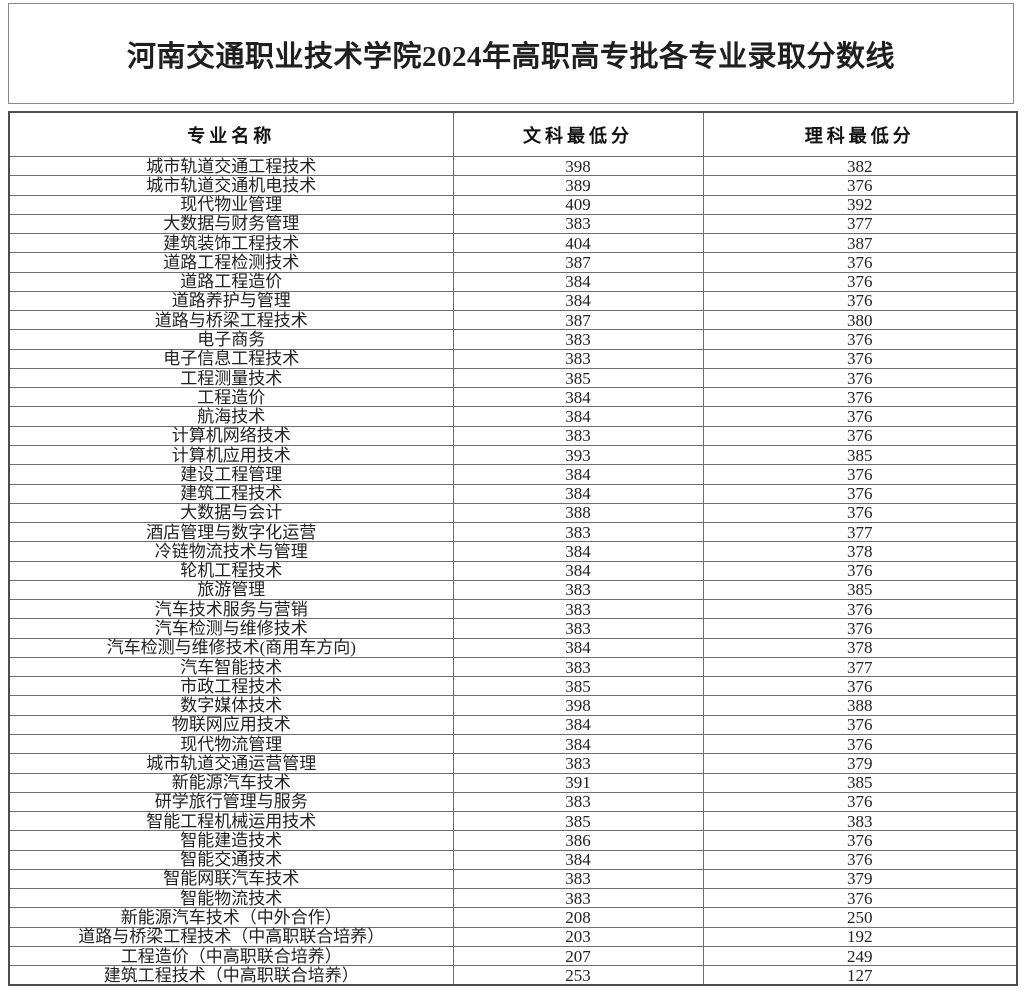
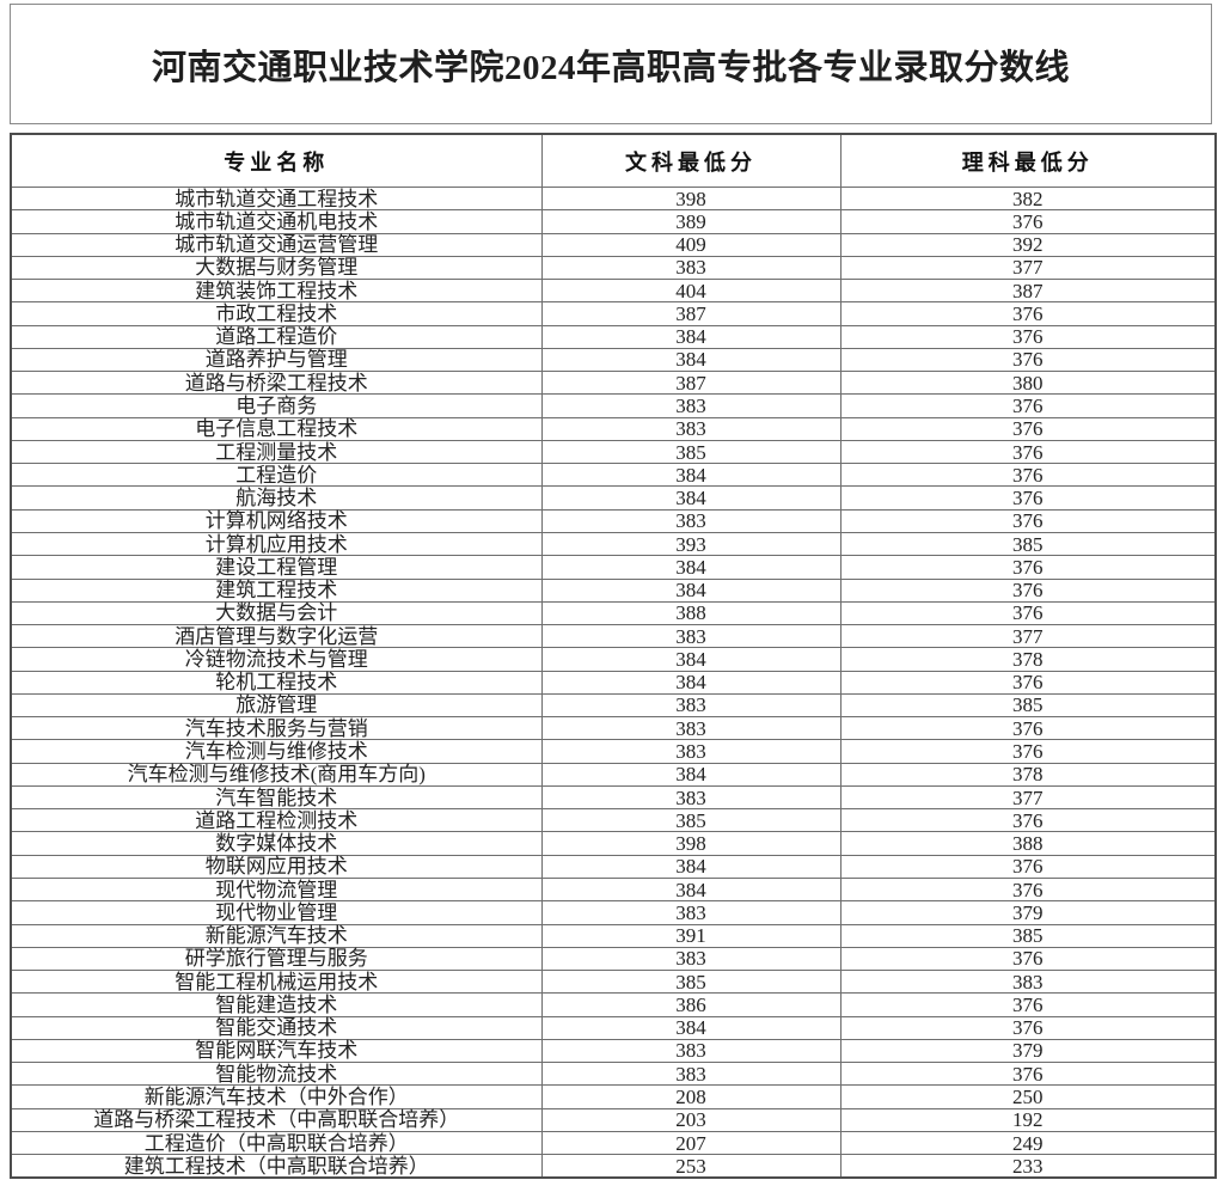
  河南交通职业技术学院2024年高职高专批各专业录取分数线
  专业名称	文科最低分	理科最低分
  城市轨道交通工程技术	398	382
  城市轨道交通机电技术	389	376
- 现代物业管理	409	392
+ 城市轨道交通运营管理	409	392
  大数据与财务管理	383	377
  建筑装饰工程技术	404	387
- 道路工程检测技术	387	376
+ 市政工程技术	387	376
  道路工程造价	384	376
  道路养护与管理	384	376
  道路与桥梁工程技术	387	380
  电子商务	383	376
  电子信息工程技术	383	376
  工程测量技术	385	376
  工程造价	384	376
  航海技术	384	376
  计算机网络技术	383	376
  计算机应用技术	393	385
  建设工程管理	384	376
  建筑工程技术	384	376
  大数据与会计	388	376
  酒店管理与数字化运营	383	377
  冷链物流技术与管理	384	378
  轮机工程技术	384	376
  旅游管理	383	385
  汽车技术服务与营销	383	376
  汽车检测与维修技术	383	376
  汽车检测与维修技术(商用车方向)	384	378
  汽车智能技术	383	377
- 市政工程技术	385	376
+ 道路工程检测技术	385	376
  数字媒体技术	398	388
  物联网应用技术	384	376
  现代物流管理	384	376
- 城市轨道交通运营管理	383	379
+ 现代物业管理	383	379
  新能源汽车技术	391	385
  研学旅行管理与服务	383	376
  智能工程机械运用技术	385	383
  智能建造技术	386	376
  智能交通技术	384	376
  智能网联汽车技术	383	379
  智能物流技术	383	376
  新能源汽车技术（中外合作）	208	250
  道路与桥梁工程技术（中高职联合培养）	203	192
  工程造价（中高职联合培养）	207	249
- 建筑工程技术（中高职联合培养）	253	127
+ 建筑工程技术（中高职联合培养）	253	233
